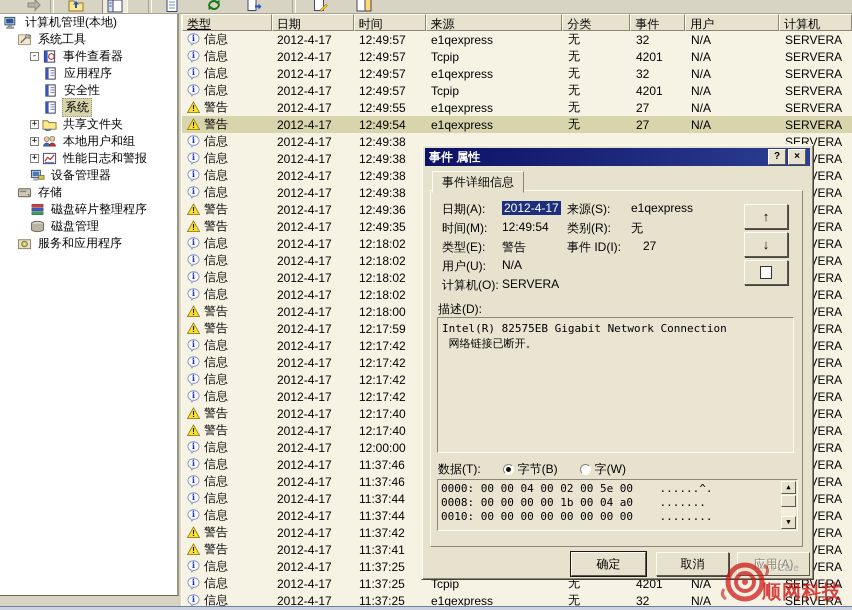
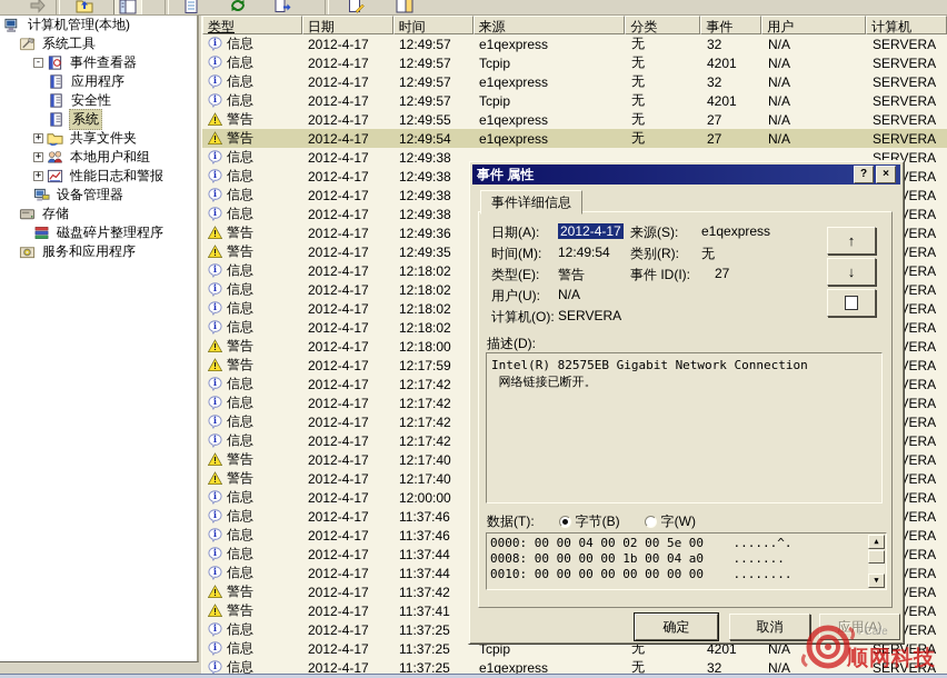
  计算机管理(本地)
  系统工具
  -
  事件查看器
  应用程序
  安全性
  系统
  +
  共享文件夹
  +
  本地用户和组
  +
  性能日志和警报
  设备管理器
  存储
  磁盘碎片整理程序
- 磁盘管理
  服务和应用程序
  类型
  日期
  时间
  来源
  分类
  事件
  用户
  计算机
  i
  信息
  2012-4-17
  12:49:57
  e1qexpress
  无
  32
  N/A
  SERVERA
  i
  信息
  2012-4-17
  12:49:57
  Tcpip
  无
  4201
  N/A
  SERVERA
  i
  信息
  2012-4-17
  12:49:57
  e1qexpress
  无
  32
  N/A
  SERVERA
  i
  信息
  2012-4-17
  12:49:57
  Tcpip
  无
  4201
  N/A
  SERVERA
  !
  警告
  2012-4-17
  12:49:55
  e1qexpress
  无
  27
  N/A
  SERVERA
  !
  警告
  2012-4-17
  12:49:54
  e1qexpress
  无
  27
  N/A
  SERVERA
  i
  信息
  2012-4-17
  12:49:38
  SERVERA
  i
  信息
  2012-4-17
  12:49:38
  i
  信息
  2012-4-17
  12:49:38
  i
  信息
  2012-4-17
  12:49:38
  !
  警告
  2012-4-17
  12:49:36
  !
  警告
  2012-4-17
  12:49:35
  i
  信息
  2012-4-17
  12:18:02
  i
  信息
  2012-4-17
  12:18:02
  i
  信息
  2012-4-17
  12:18:02
  i
  信息
  2012-4-17
  12:18:02
  !
  警告
  2012-4-17
  12:18:00
  !
  警告
  2012-4-17
  12:17:59
  i
  信息
  2012-4-17
  12:17:42
  i
  信息
  2012-4-17
  12:17:42
  i
  信息
  2012-4-17
  12:17:42
  i
  信息
  2012-4-17
  12:17:42
  !
  警告
  2012-4-17
  12:17:40
  !
  警告
  2012-4-17
  12:17:40
  i
  信息
  2012-4-17
  12:00:00
  i
  信息
  2012-4-17
  11:37:46
  i
  信息
  2012-4-17
  11:37:46
  i
  信息
  2012-4-17
  11:37:44
  i
  信息
  2012-4-17
  11:37:44
  !
  警告
  2012-4-17
  11:37:42
  !
  警告
  2012-4-17
  11:37:41
  i
  信息
  2012-4-17
  11:37:25
  i
  信息
  2012-4-17
  11:37:25
  Tcpip
  无
  4201
  N/A
  SERVERA
  i
  信息
  2012-4-17
  11:37:25
  e1qexpress
  无
  32
  N/A
  SERVERA
  事件 属性
  ?
  ×
  事件详细信息
  描述(D):
  Intel(R) 82575EB Gigabit Network Connection
  网络链接已断开。
  数据(T):
  字节(B)
  字(W)
  0000: 00 00 04 00 02 00 5e 00 ......^.
  0008: 00 00 00 00 1b 00 04 a0 .......
  0010: 00 00 00 00 00 00 00 00 ........
  ▲
  ▼
  日期(A):
  2012-4-17
  来源(S):
  e1qexpress
  时间(M):
  12:49:54
  类别(R):
  无
  类型(E):
  警告
  事件 ID(I):
  27
  用户(U):
  N/A
  计算机(O):
  SERVERA
  ↑
  ↓
  确定
  取消
  应用(A)
  i-Cafe
  顺网科技
